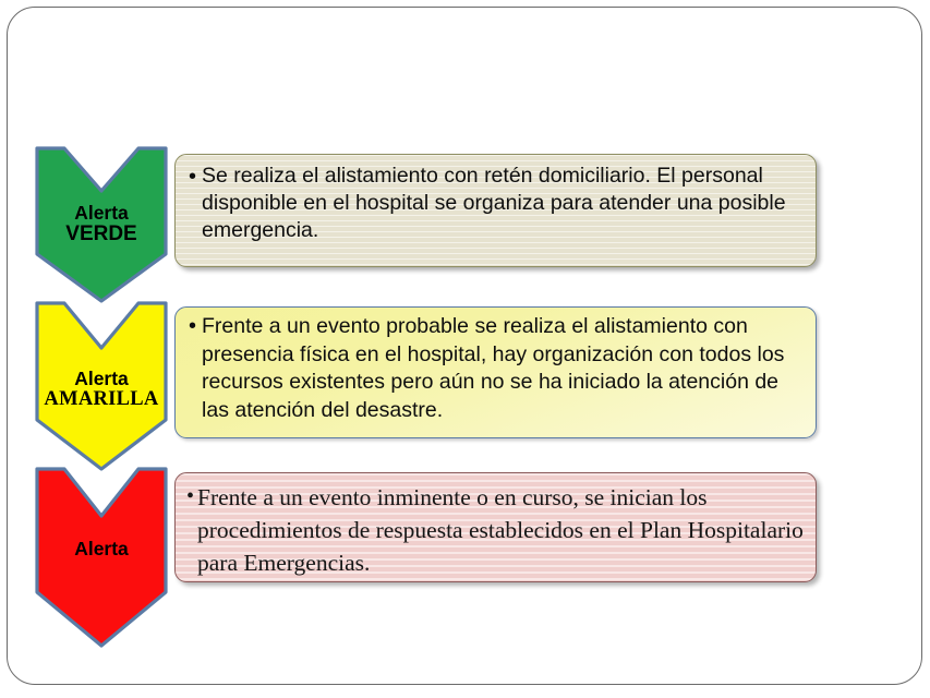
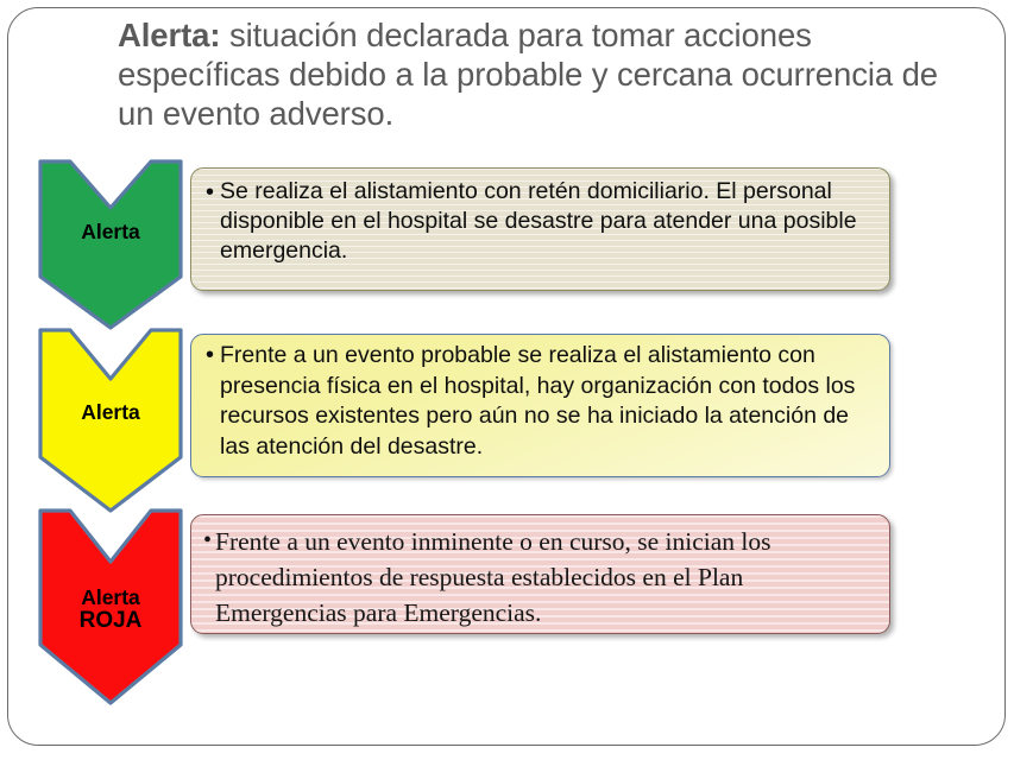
+ Alerta: situación declarada para tomar acciones específicas debido a la probable y cercana ocurrencia de un evento adverso.
  Alerta
- VERDE
  •
- Se realiza el alistamiento con retén domiciliario. El personal disponible en el hospital se organiza para atender una posible emergencia.
+ Se realiza el alistamiento con retén domiciliario. El personal disponible en el hospital se desastre para atender una posible emergencia.
  Alerta
- AMARILLA
  •
  Frente a un evento probable se realiza el alistamiento con presencia física en el hospital, hay organización con todos los recursos existentes pero aún no se ha iniciado la atención de las atención del desastre.
  Alerta
+ ROJA
  •
- Frente a un evento inminente o en curso, se inician los procedimientos de respuesta establecidos en el Plan Hospitalario para Emergencias.
+ Frente a un evento inminente o en curso, se inician los procedimientos de respuesta establecidos en el Plan Emergencias para Emergencias.
